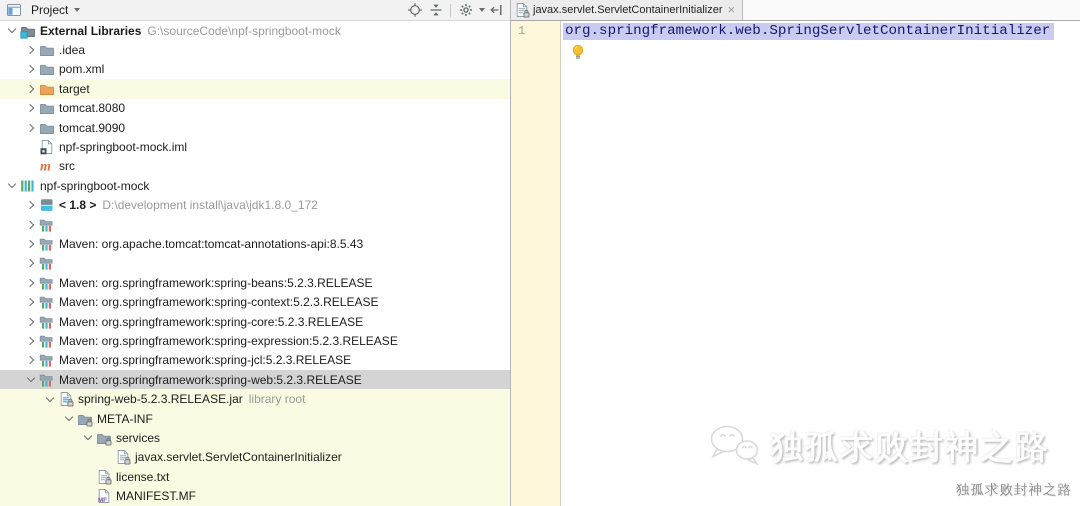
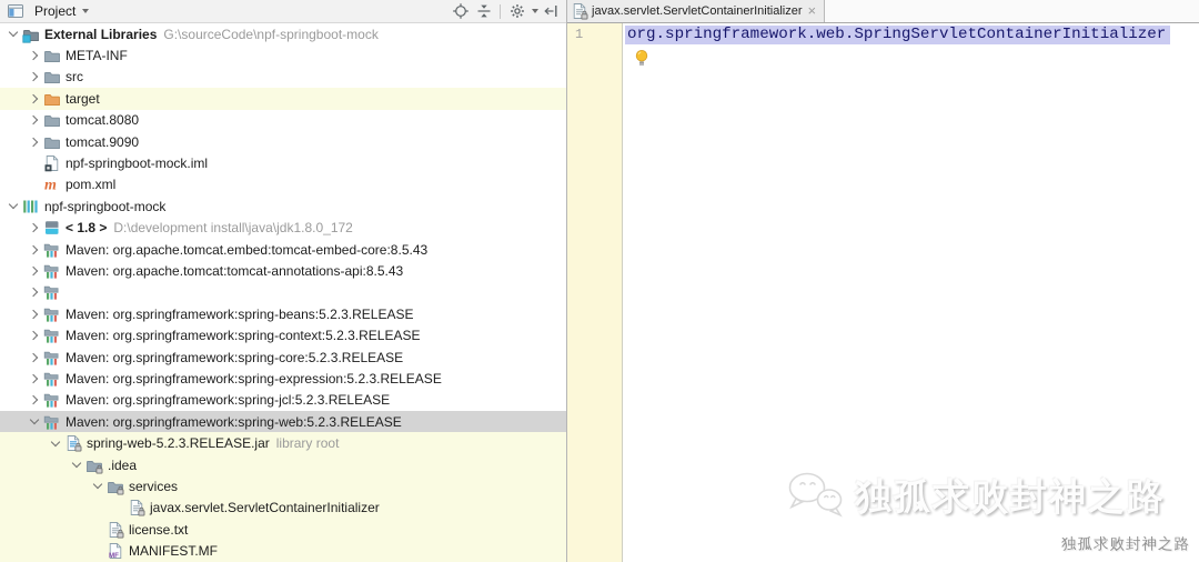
  Project
  External Libraries
  G:\sourceCode\npf-springboot-mock
- .idea
+ META-INF
- pom.xml
+ src
  target
  tomcat.8080
  tomcat.9090
  npf-springboot-mock.iml
  m
- src
+ pom.xml
  npf-springboot-mock
  < 1.8 >
  D:\development install\java\jdk1.8.0_172
+ Maven: org.apache.tomcat.embed:tomcat-embed-core:8.5.43
  Maven: org.apache.tomcat:tomcat-annotations-api:8.5.43
  Maven: org.springframework:spring-beans:5.2.3.RELEASE
  Maven: org.springframework:spring-context:5.2.3.RELEASE
  Maven: org.springframework:spring-core:5.2.3.RELEASE
  Maven: org.springframework:spring-expression:5.2.3.RELEASE
  Maven: org.springframework:spring-jcl:5.2.3.RELEASE
  Maven: org.springframework:spring-web:5.2.3.RELEASE
  spring-web-5.2.3.RELEASE.jar
  library root
- META-INF
+ .idea
  services
  javax.servlet.ServletContainerInitializer
  license.txt
  MANIFEST.MF
  javax.servlet.ServletContainerInitializer
  ×
  1
  org.springframework.web.SpringServletContainerInitializer
  独孤求败封神之路
  独孤求败封神之路
